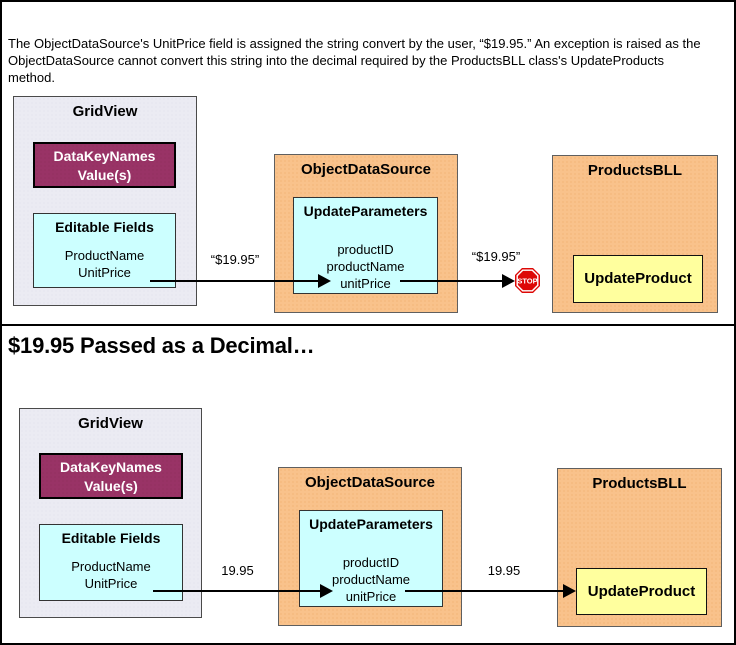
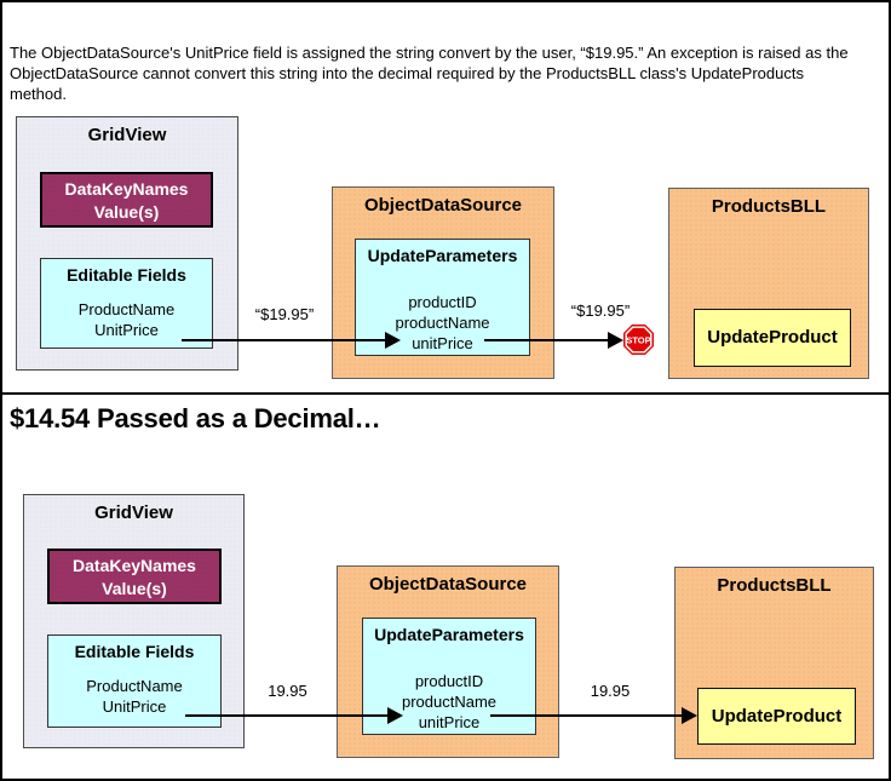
  The ObjectDataSource's UnitPrice field is assigned the string convert by the user, “$19.95.” An exception is raised as the
  ObjectDataSource cannot convert this string into the decimal required by the ProductsBLL class's UpdateProducts
  method.
  GridView
  DataKeyNames
  Value(s)
  Editable Fields
  ProductName
  UnitPrice
  ObjectDataSource
  UpdateParameters
  productID
  productName
  unitPrice
  ProductsBLL
  UpdateProduct
  “$19.95”
  “$19.95”
  STOP
- $19.95 Passed as a Decimal…
+ $14.54 Passed as a Decimal…
  GridView
  DataKeyNames
  Value(s)
  Editable Fields
  ProductName
  UnitPrice
  ObjectDataSource
  UpdateParameters
  productID
  productName
  unitPrice
  ProductsBLL
  UpdateProduct
  19.95
  19.95
